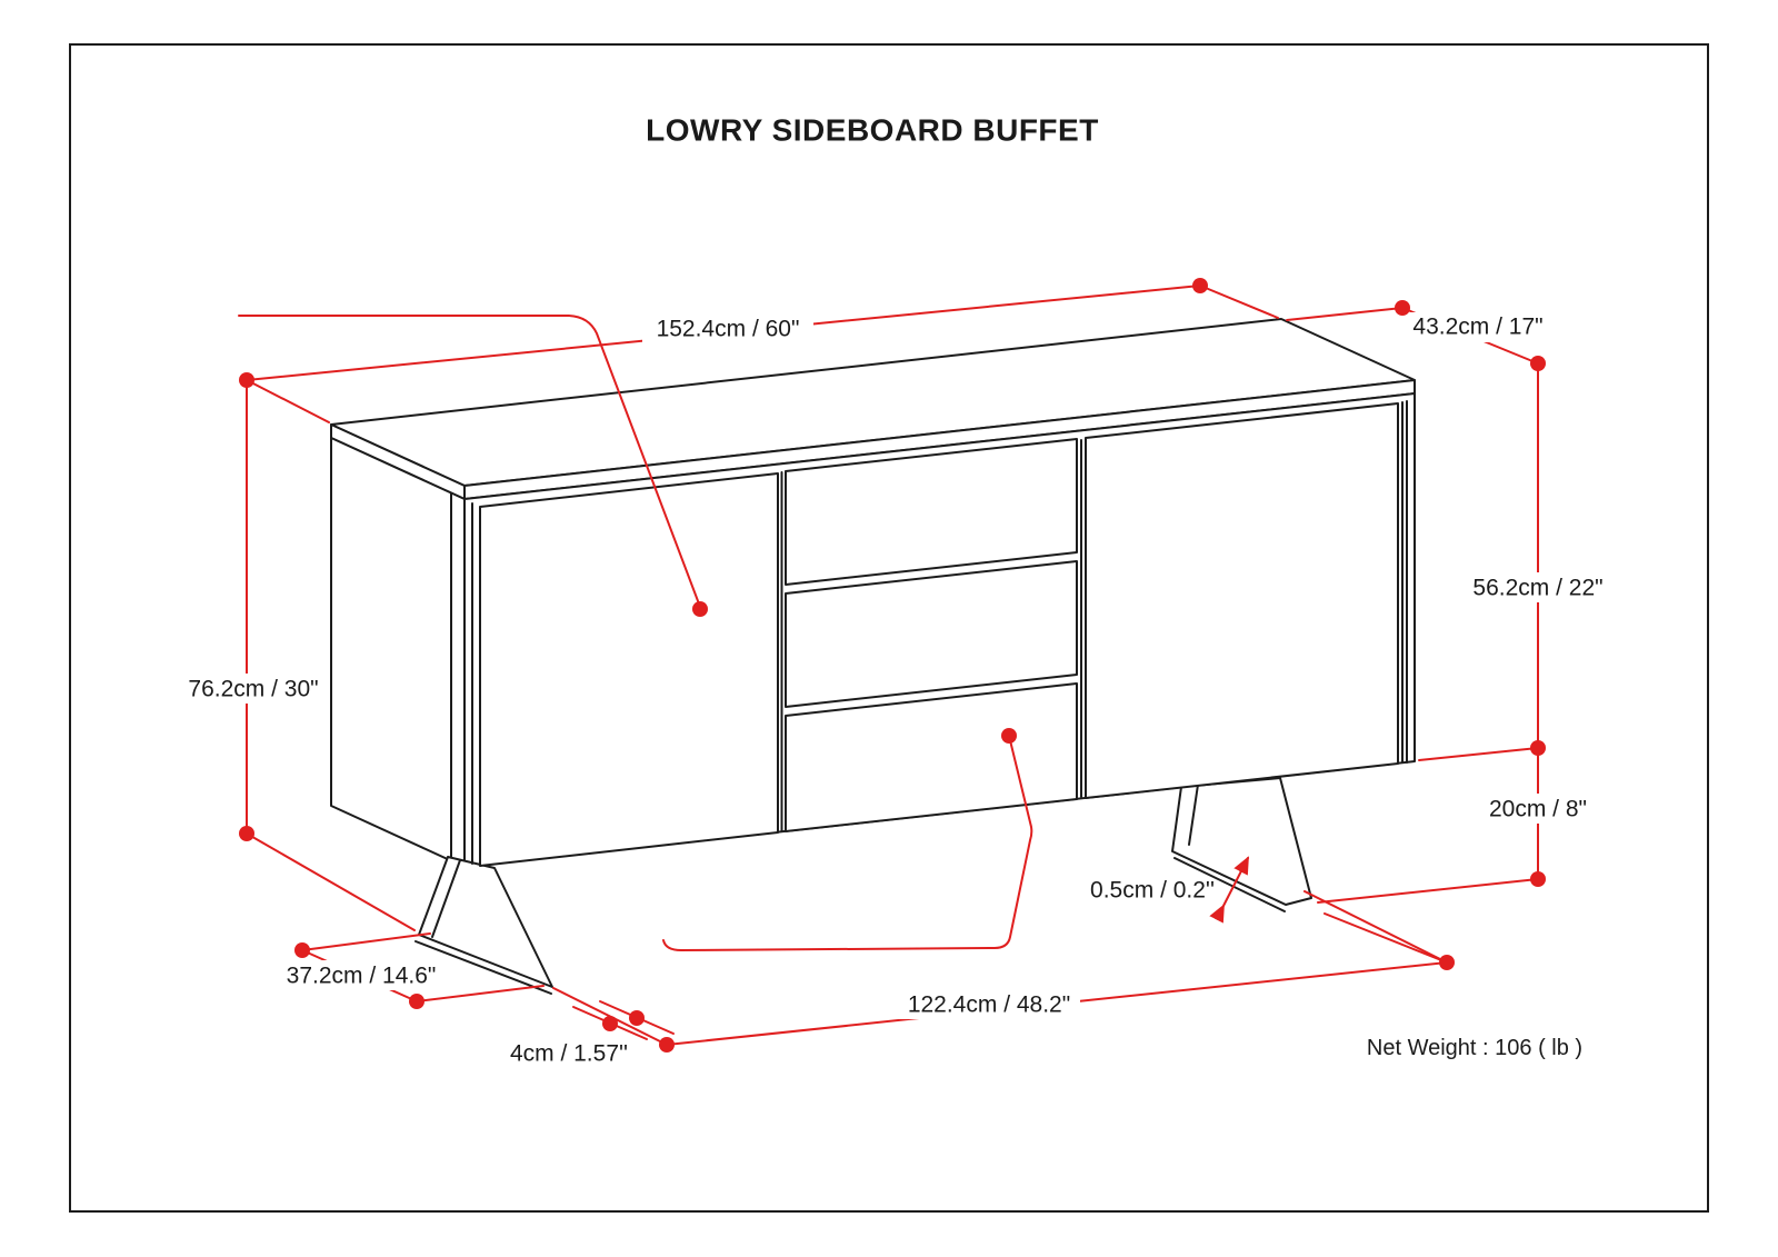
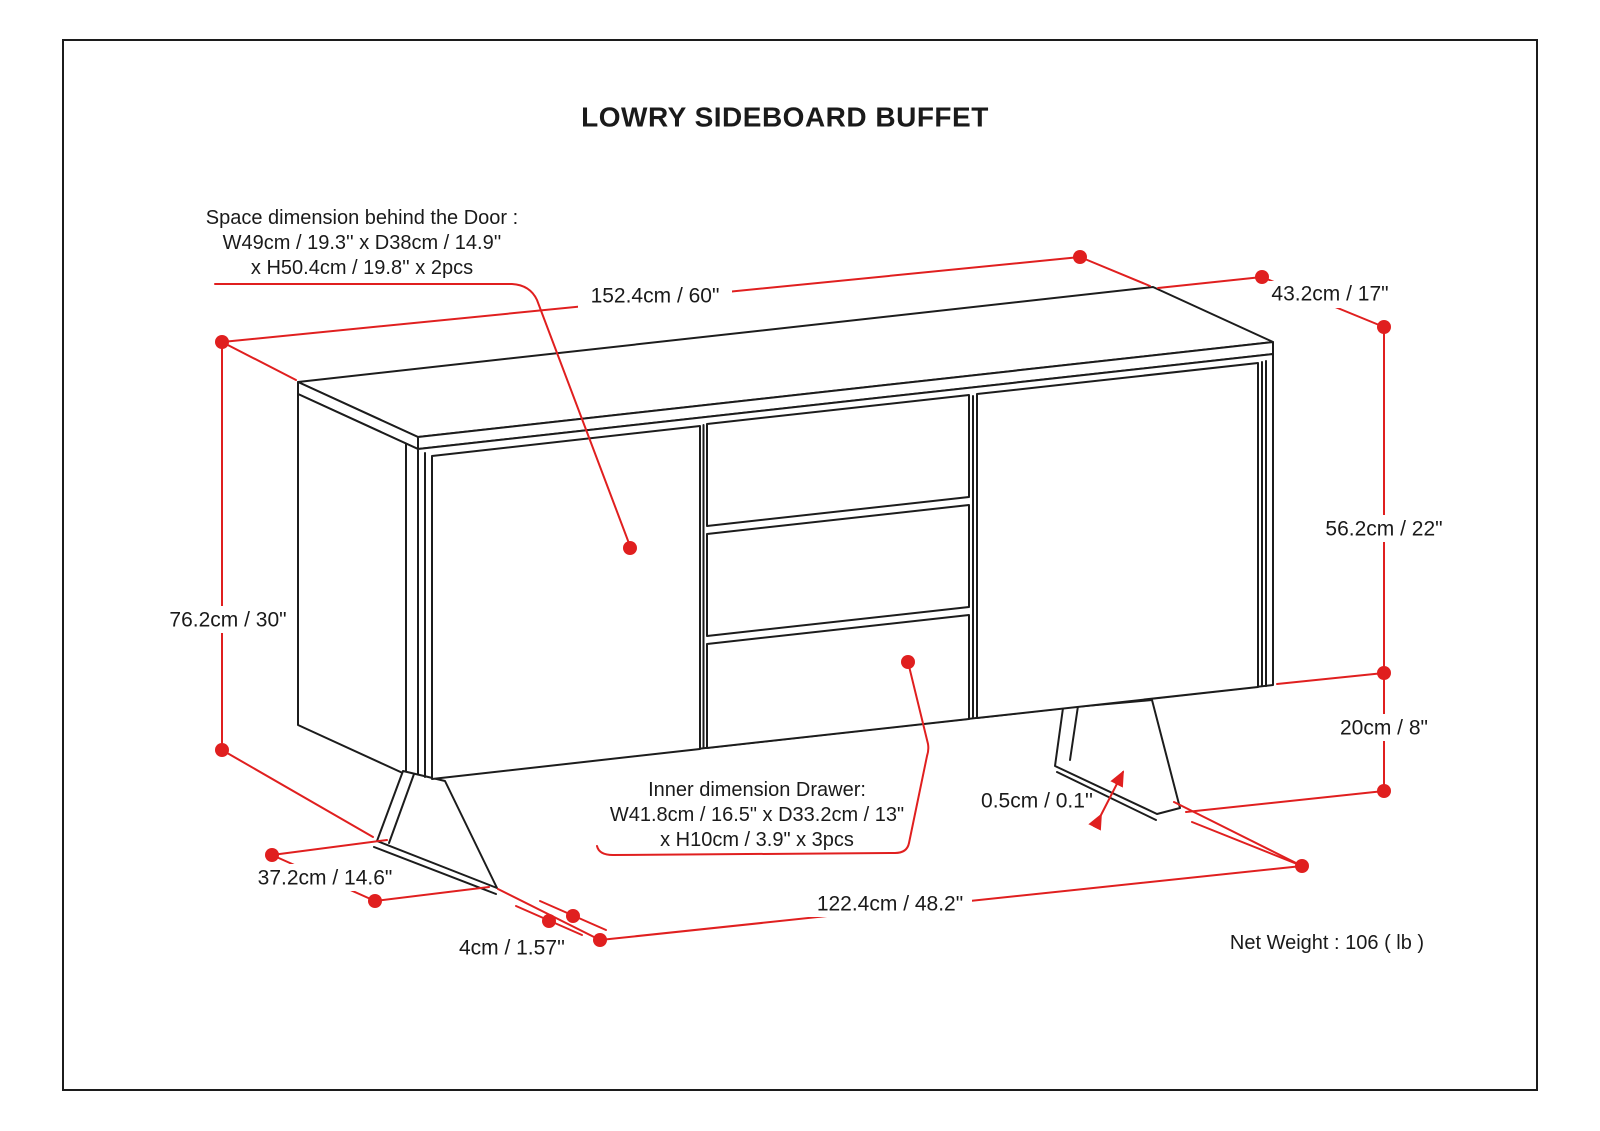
  LOWRY SIDEBOARD BUFFET
  152.4cm / 60"
  43.2cm / 17"
  76.2cm / 30"
  56.2cm / 22"
  20cm / 8"
  37.2cm / 14.6"
  4cm / 1.57''
- 0.5cm / 0.2''
+ 0.5cm / 0.1''
  122.4cm / 48.2"
  Net Weight : 106 ( lb )
+ Space dimension behind the Door :
+ W49cm / 19.3'' x D38cm / 14.9''
+ x H50.4cm / 19.8'' x 2pcs
+ Inner dimension Drawer:
+ W41.8cm / 16.5" x D33.2cm / 13"
+ x H10cm / 3.9" x 3pcs
